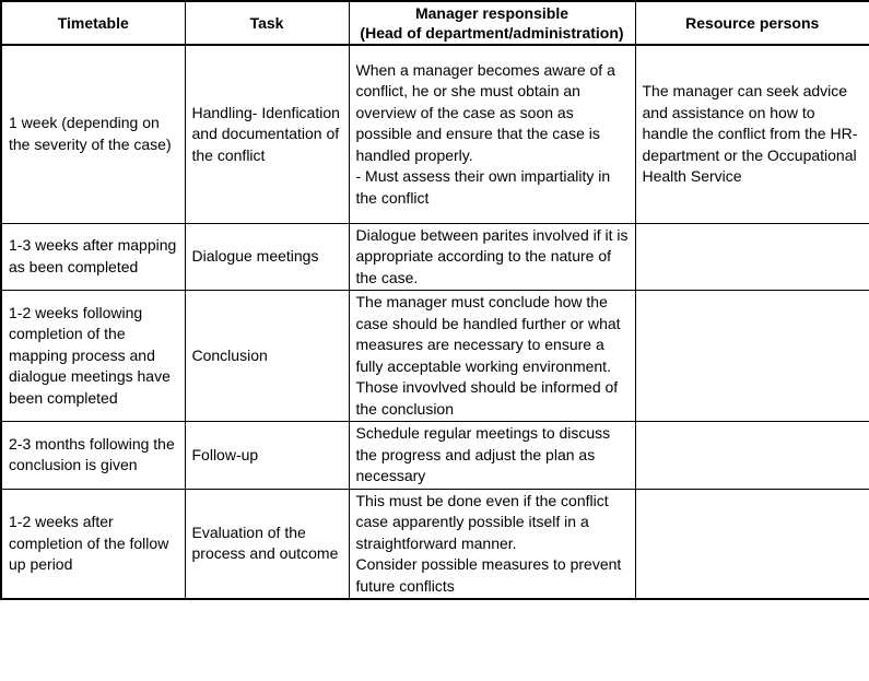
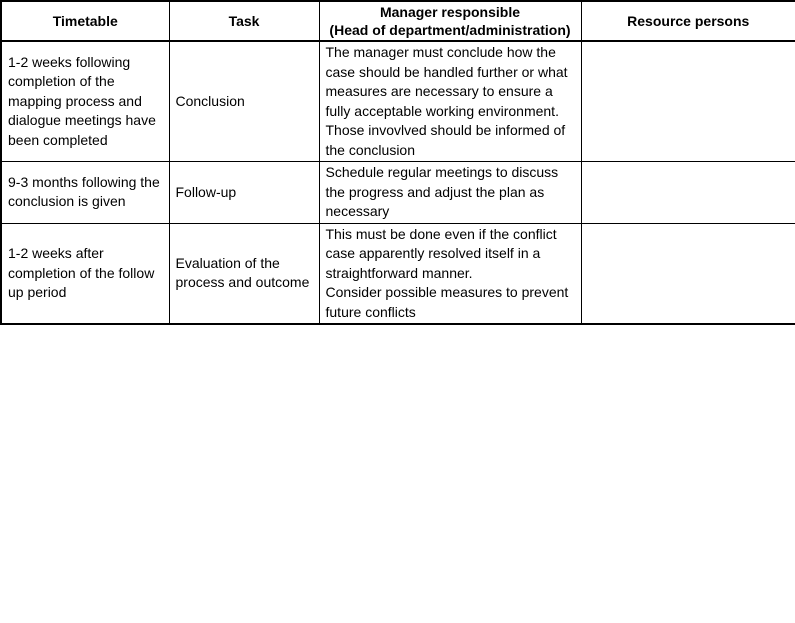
  Timetable	Task	Manager responsible (Head of department/administration)	Resource persons
- 1 week (depending on the severity of the case)	Handling- Idenfication and documentation of the conflict	When a manager becomes aware of a conflict, he or she must obtain an overview of the case as soon as possible and ensure that the case is handled properly. - Must assess their own impartiality in the conflict	The manager can seek advice and assistance on how to handle the conflict from the HR- department or the Occupational Health Service
- 1-3 weeks after mapping as been completed	Dialogue meetings	Dialogue between parites involved if it is appropriate according to the nature of the case.
  1-2 weeks following completion of the mapping process and dialogue meetings have been completed	Conclusion	The manager must conclude how the case should be handled further or what measures are necessary to ensure a fully acceptable working environment. Those invovlved should be informed of the conclusion
- 2-3 months following the conclusion is given	Follow-up	Schedule regular meetings to discuss the progress and adjust the plan as necessary
+ 9-3 months following the conclusion is given	Follow-up	Schedule regular meetings to discuss the progress and adjust the plan as necessary
- 1-2 weeks after completion of the follow up period	Evaluation of the process and outcome	This must be done even if the conflict case apparently possible itself in a straightforward manner. Consider possible measures to prevent future conflicts
+ 1-2 weeks after completion of the follow up period	Evaluation of the process and outcome	This must be done even if the conflict case apparently resolved itself in a straightforward manner. Consider possible measures to prevent future conflicts
